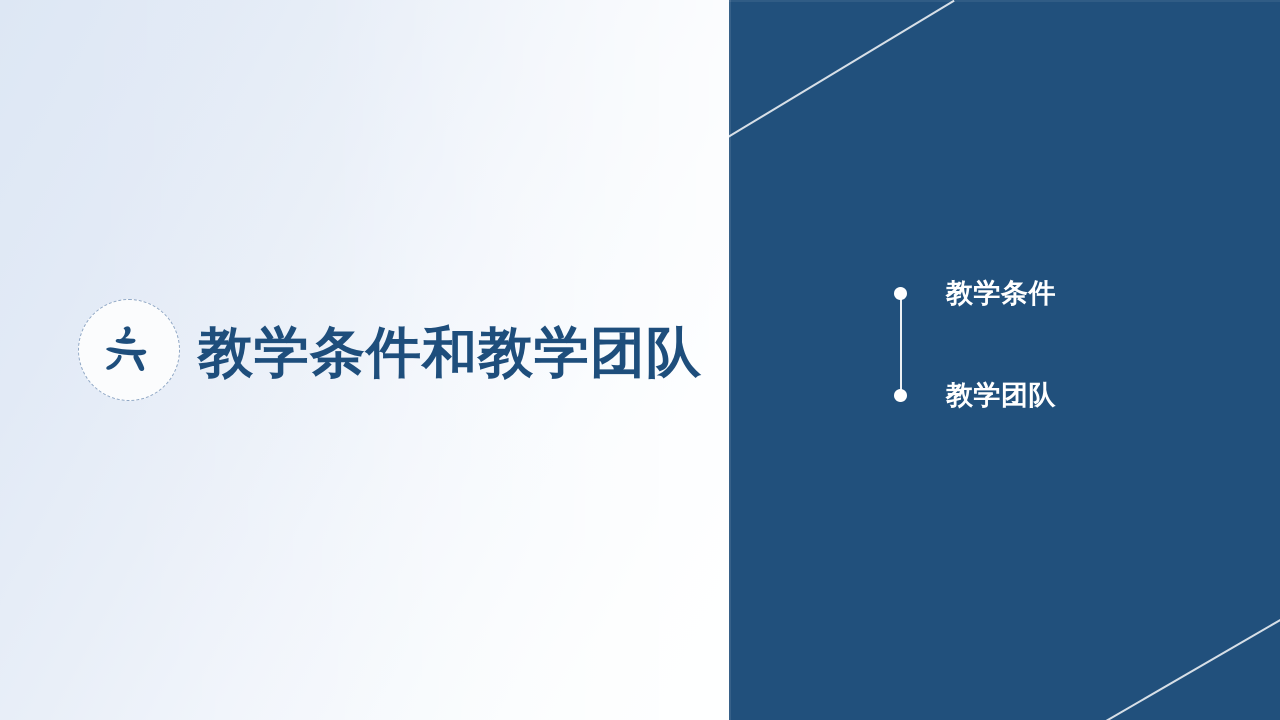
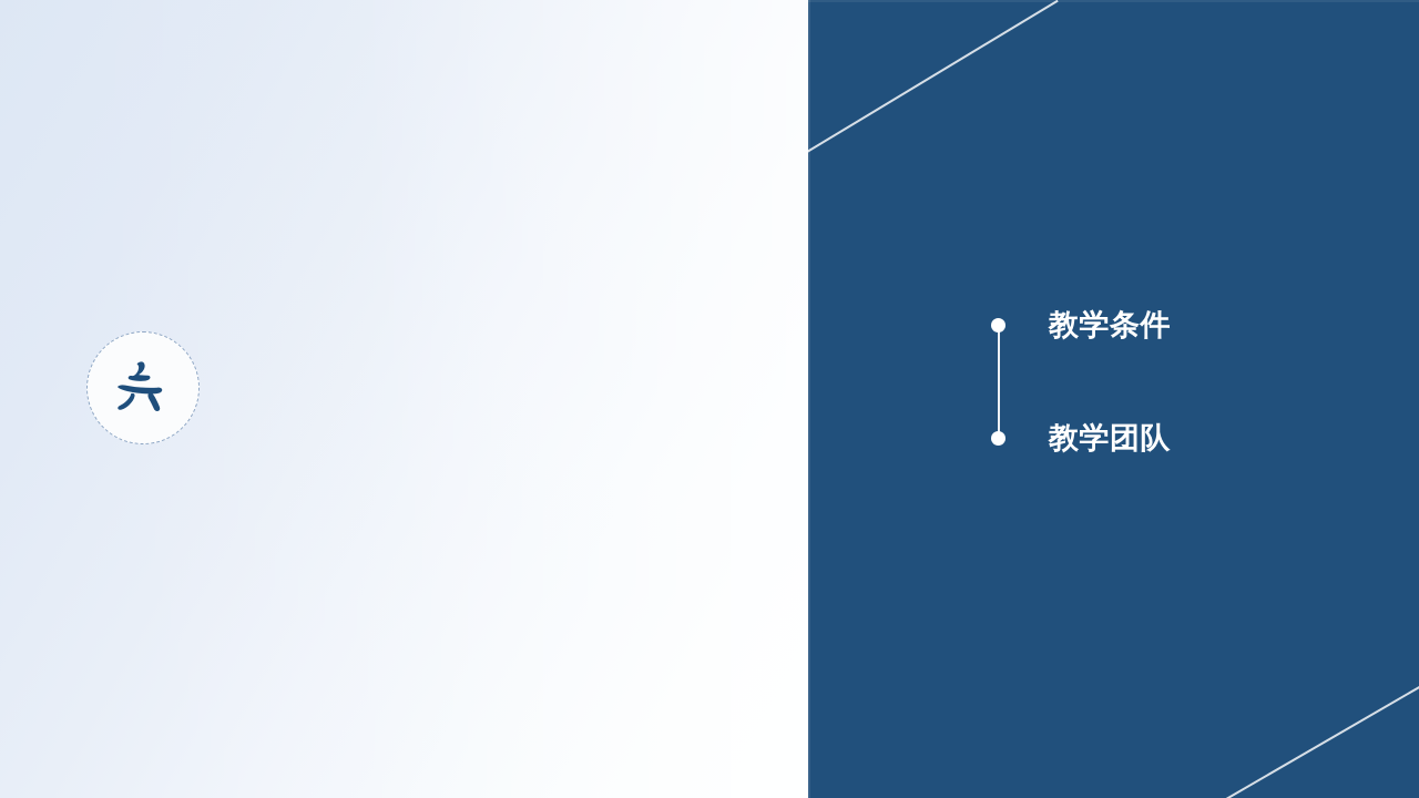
- 教学条件和教学团队
  教学条件
  教学团队
